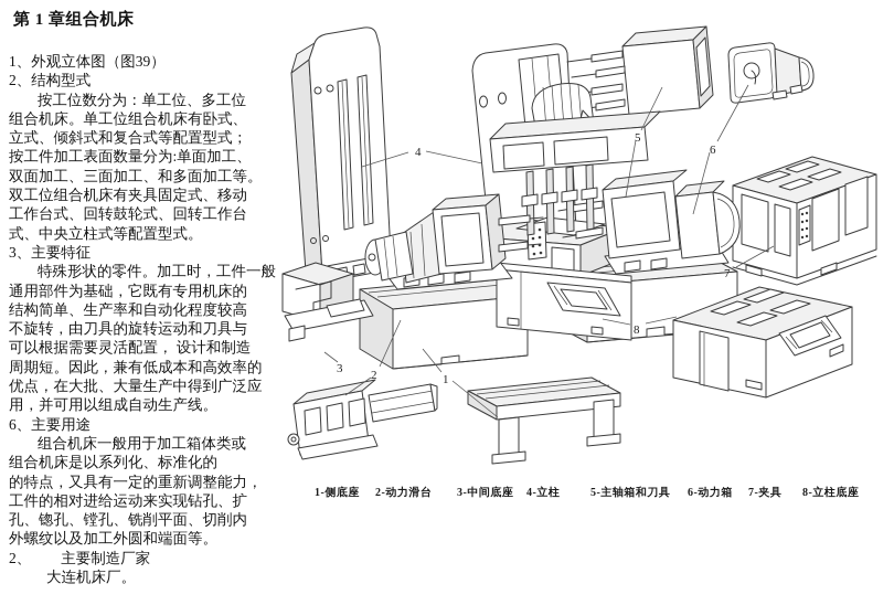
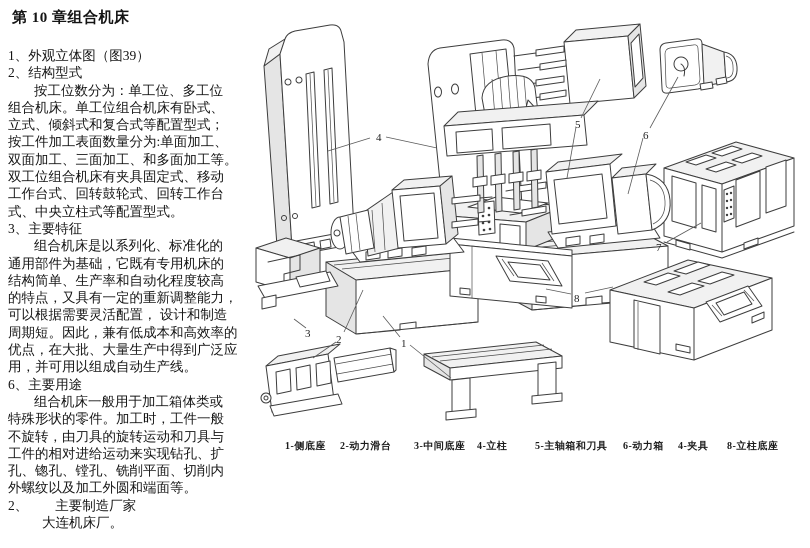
- 第 1 章组合机床
+ 第 10 章组合机床
  1、外观立体图（图39）
  2、结构型式
  按工位数分为：单工位、多工位
  组合机床。单工位组合机床有卧式、
  立式、倾斜式和复合式等配置型式；
  按工件加工表面数量分为:单面加工、
  双面加工、三面加工、和多面加工等。
  双工位组合机床有夹具固定式、移动
  工作台式、回转鼓轮式、回转工作台
  式、中央立柱式等配置型式。
  3、主要特征
- 特殊形状的零件。加工时，工件一般
+ 组合机床是以系列化、标准化的
  通用部件为基础，它既有专用机床的
  结构简单、生产率和自动化程度较高
- 不旋转，由刀具的旋转运动和刀具与
+ 的特点，又具有一定的重新调整能力，
  可以根据需要灵活配置， 设计和制造
  周期短。因此，兼有低成本和高效率的
  优点，在大批、大量生产中得到广泛应
  用，并可用以组成自动生产线。
  6、主要用途
  组合机床一般用于加工箱体类或
- 组合机床是以系列化、标准化的
+ 特殊形状的零件。加工时，工件一般
- 的特点，又具有一定的重新调整能力，
+ 不旋转，由刀具的旋转运动和刀具与
  工件的相对进给运动来实现钻孔、扩
  孔、锪孔、镗孔、铣削平面、切削内
  外螺纹以及加工外圆和端面等。
  2、 主要制造厂家
  大连机床厂。
  4
  5
  6
  7
  8
  3
  2
  1
  1-侧底座
  2-动力滑台
  3-中间底座
  4-立柱
  5-主轴箱和刀具
  6-动力箱
- 7-夹具
+ 4-夹具
  8-立柱底座
